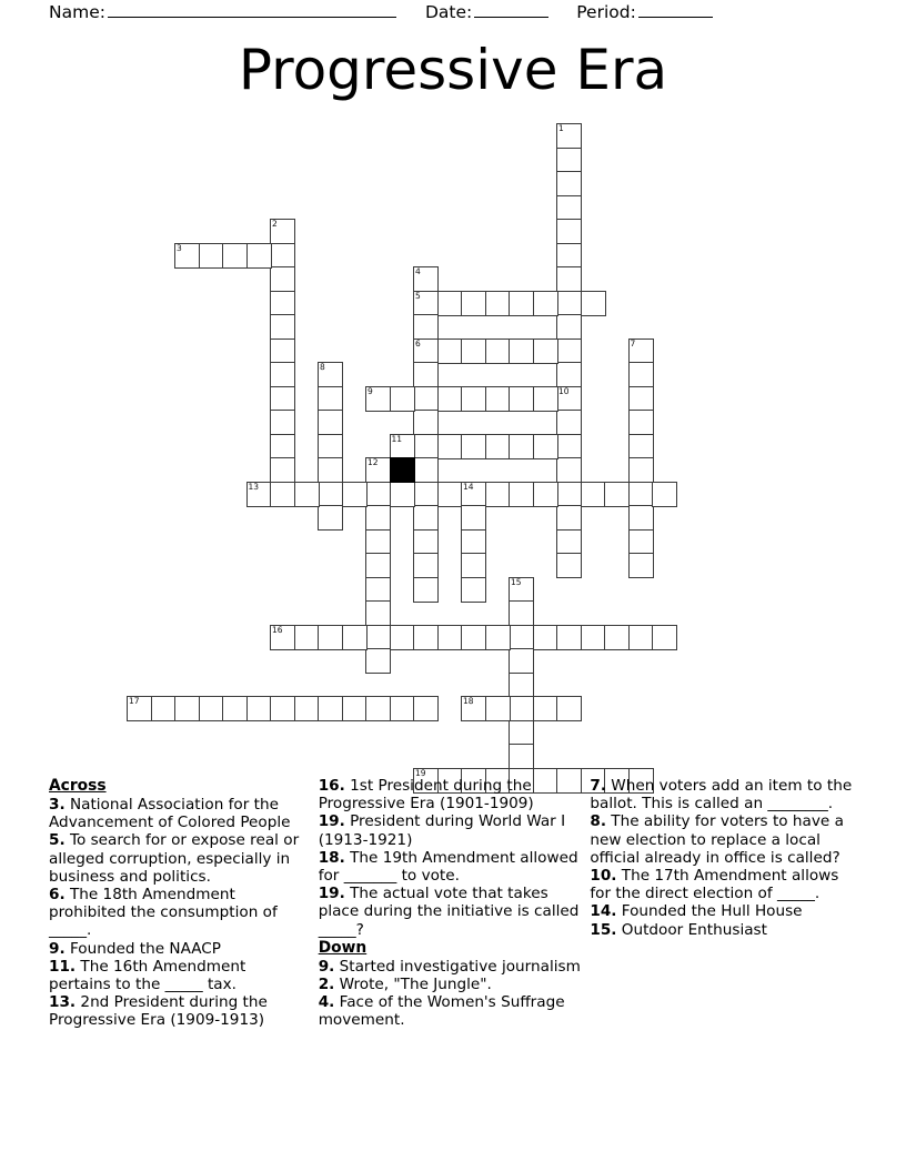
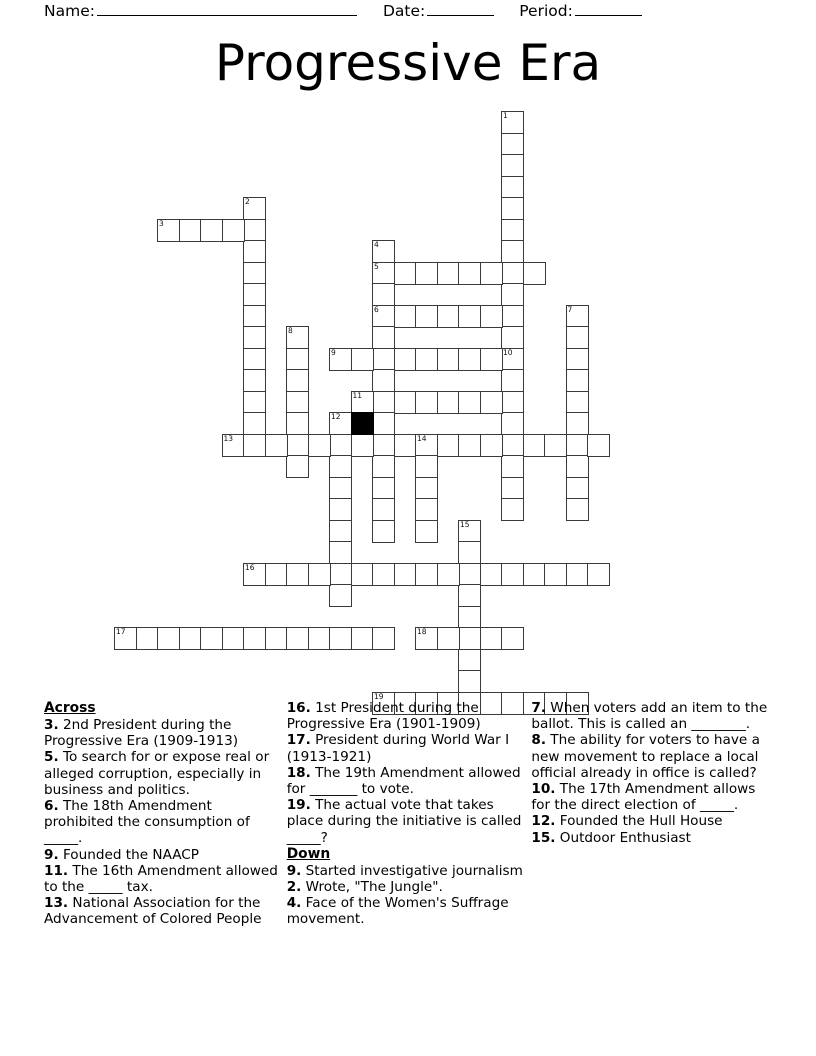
  Name:
  Date:
  Period:
  Progressive Era
  1
  10
  2
  3
  4
  5
  6
  7
  8
  9
  11
  12
  13
  14
  15
  16
  17
  18
  19
  Across
- 3. National Association for the Advancement of Colored People
+ 3. 2nd President during the Progressive Era (1909-1913)
  5. To search for or expose real or alleged corruption, especially in business and politics.
  6. The 18th Amendment prohibited the consumption of _____.
  9. Founded the NAACP
- 11. The 16th Amendment pertains to the _____ tax.
+ 11. The 16th Amendment allowed to the _____ tax.
- 13. 2nd President during the Progressive Era (1909-1913)
+ 13. National Association for the Advancement of Colored People
  16. 1st President during the Progressive Era (1901-1909)
- 19. President during World War I (1913-1921)
+ 17. President during World War I (1913-1921)
  18. The 19th Amendment allowed for _______ to vote.
  19. The actual vote that takes place during the initiative is called _____?
  Down
  9. Started investigative journalism
  2. Wrote, "The Jungle".
  4. Face of the Women's Suffrage movement.
  7. When voters add an item to the ballot. This is called an ________.
- 8. The ability for voters to have a new election to replace a local official already in office is called?
+ 8. The ability for voters to have a new movement to replace a local official already in office is called?
  10. The 17th Amendment allows for the direct election of _____.
- 14. Founded the Hull House
+ 12. Founded the Hull House
  15. Outdoor Enthusiast
